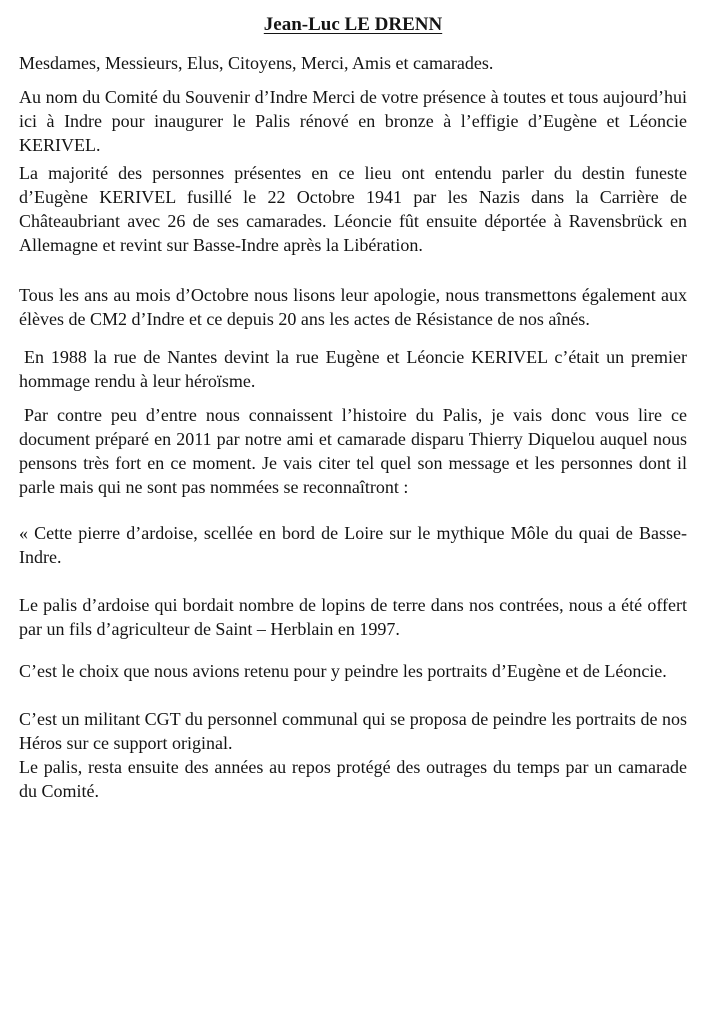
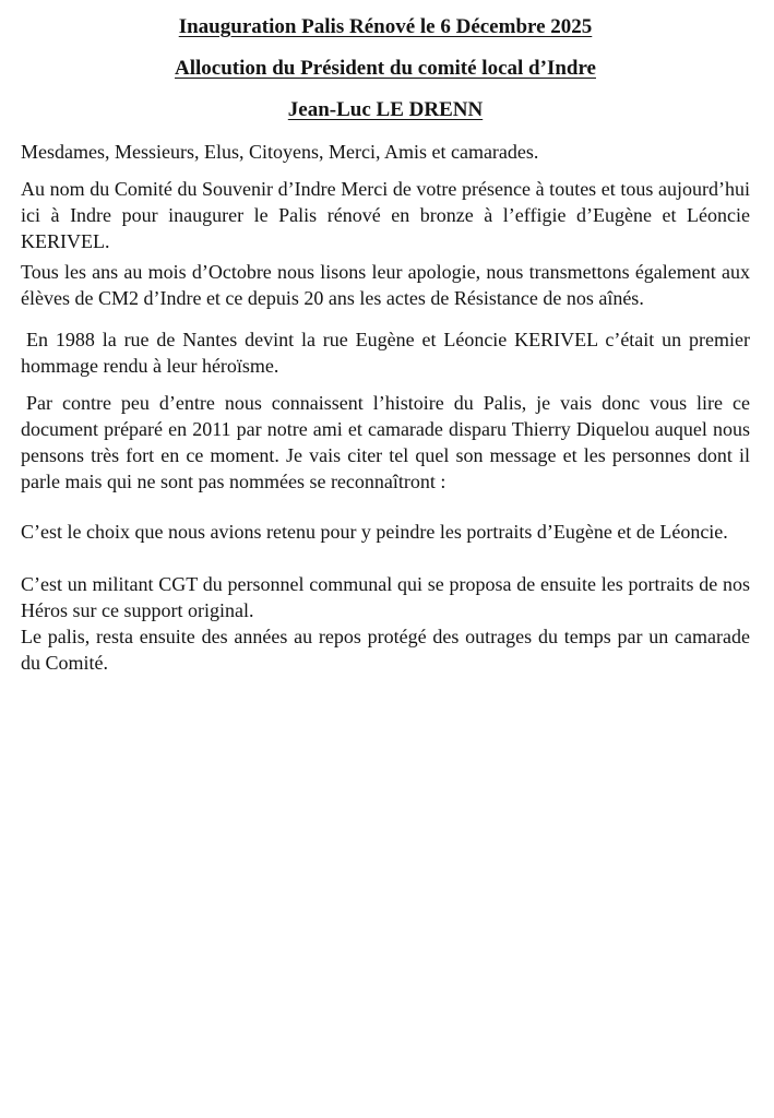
+ Inauguration Palis Rénové le 6 Décembre 2025
+ Allocution du Président du comité local d’Indre
  Jean-Luc LE DRENN
  Mesdames, Messieurs, Elus, Citoyens, Merci, Amis et camarades.
  Au nom du Comité du Souvenir d’Indre Merci de votre présence à toutes et tous aujourd’hui ici à Indre pour inaugurer le Palis rénové en bronze à l’effigie d’Eugène et Léoncie KERIVEL.
- La majorité des personnes présentes en ce lieu ont entendu parler du destin funeste d’Eugène KERIVEL fusillé le 22 Octobre 1941 par les Nazis dans la Carrière de Châteaubriant avec 26 de ses camarades. Léoncie fût ensuite déportée à Ravensbrück en Allemagne et revint sur Basse-Indre après la Libération.
  Tous les ans au mois d’Octobre nous lisons leur apologie, nous transmettons également aux élèves de CM2 d’Indre et ce depuis 20 ans les actes de Résistance de nos aînés.
  En 1988 la rue de Nantes devint la rue Eugène et Léoncie KERIVEL c’était un premier hommage rendu à leur héroïsme.
  Par contre peu d’entre nous connaissent l’histoire du Palis, je vais donc vous lire ce document préparé en 2011 par notre ami et camarade disparu Thierry Diquelou auquel nous pensons très fort en ce moment. Je vais citer tel quel son message et les personnes dont il parle mais qui ne sont pas nommées se reconnaîtront :
- « Cette pierre d’ardoise, scellée en bord de Loire sur le mythique Môle du quai de Basse-Indre.
- Le palis d’ardoise qui bordait nombre de lopins de terre dans nos contrées, nous a été offert par un fils d’agriculteur de Saint – Herblain en 1997.
  C’est le choix que nous avions retenu pour y peindre les portraits d’Eugène et de Léoncie.
- C’est un militant CGT du personnel communal qui se proposa de peindre les portraits de nos Héros sur ce support original.
+ C’est un militant CGT du personnel communal qui se proposa de ensuite les portraits de nos Héros sur ce support original.
  Le palis, resta ensuite des années au repos protégé des outrages du temps par un camarade du Comité.
